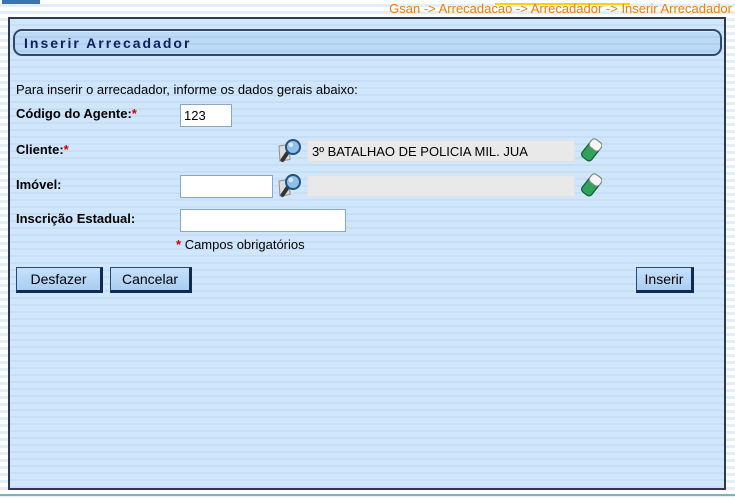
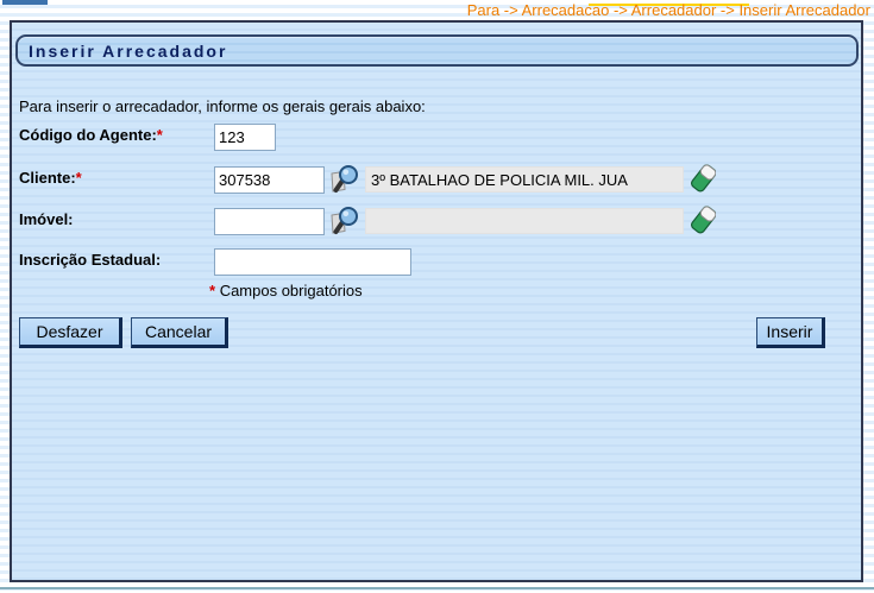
- Gsan -> Arrecadacao -> Arrecadador -> Inserir Arrecadador
+ Para -> Arrecadacao -> Arrecadador -> Inserir Arrecadador
  Inserir Arrecadador
- Para inserir o arrecadador, informe os dados gerais abaixo:
+ Para inserir o arrecadador, informe os gerais gerais abaixo:
  Código do Agente:*
  123
  Cliente:*
+ 307538
  3º BATALHAO DE POLICIA MIL. JUA
  Imóvel:
  Inscrição Estadual:
  * Campos obrigatórios
  Desfazer
  Cancelar
  Inserir
